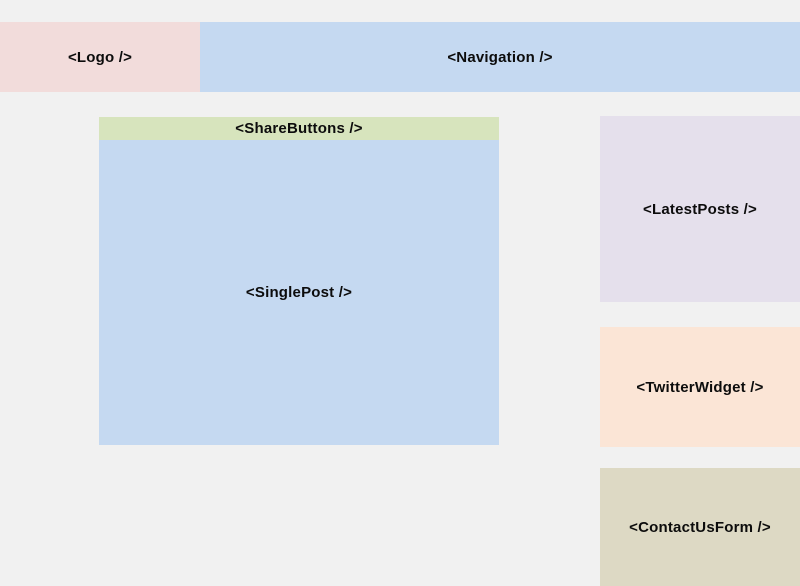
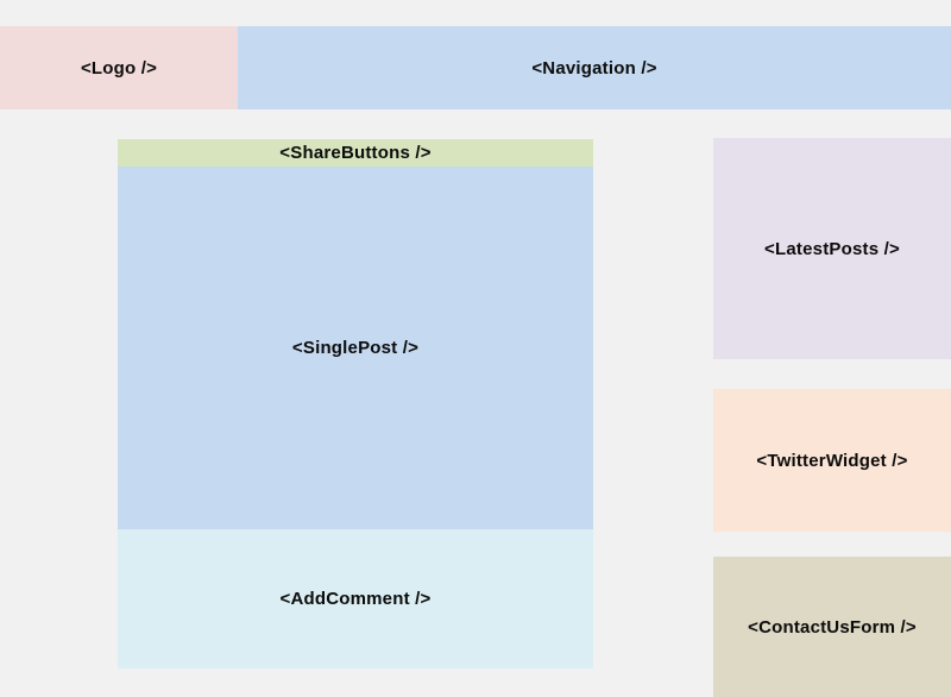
  <Logo />
  <Navigation />
  <ShareButtons />
  <SinglePost />
+ <AddComment />
  <LatestPosts />
  <TwitterWidget />
  <ContactUsForm />
